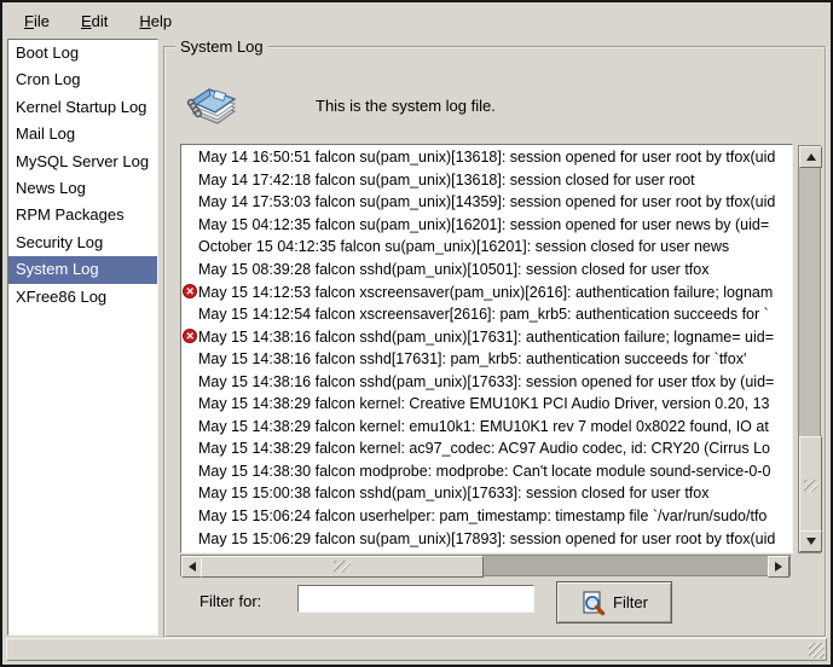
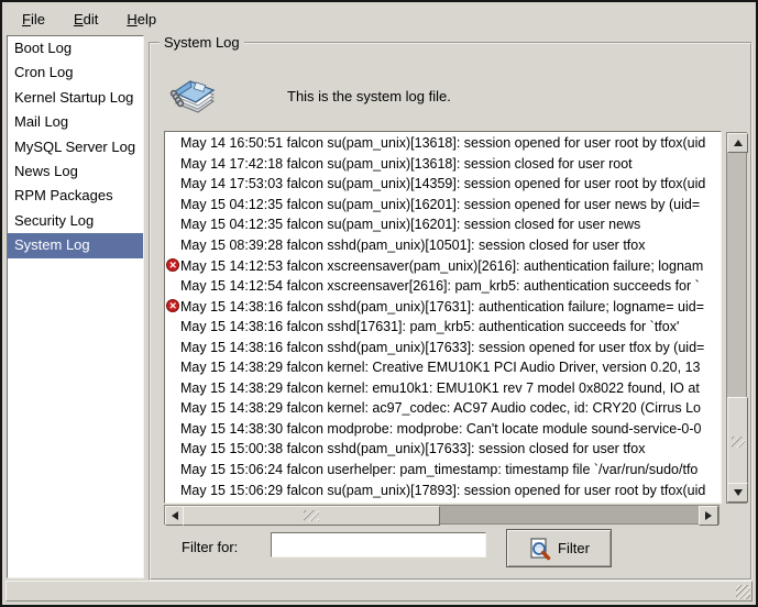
  File
  Edit
  Help
  Boot Log
  Cron Log
  Kernel Startup Log
  Mail Log
  MySQL Server Log
  News Log
  RPM Packages
  Security Log
  System Log
- XFree86 Log
  System Log
  This is the system log file.
  May 14 16:50:51 falcon su(pam_unix)[13618]: session opened for user root by tfox(uid
  May 14 17:42:18 falcon su(pam_unix)[13618]: session closed for user root
  May 14 17:53:03 falcon su(pam_unix)[14359]: session opened for user root by tfox(uid
  May 15 04:12:35 falcon su(pam_unix)[16201]: session opened for user news by (uid=
- October 15 04:12:35 falcon su(pam_unix)[16201]: session closed for user news
+ May 15 04:12:35 falcon su(pam_unix)[16201]: session closed for user news
  May 15 08:39:28 falcon sshd(pam_unix)[10501]: session closed for user tfox
  May 15 14:12:53 falcon xscreensaver(pam_unix)[2616]: authentication failure; lognam
  May 15 14:12:54 falcon xscreensaver[2616]: pam_krb5: authentication succeeds for `
  May 15 14:38:16 falcon sshd(pam_unix)[17631]: authentication failure; logname= uid=
  May 15 14:38:16 falcon sshd[17631]: pam_krb5: authentication succeeds for `tfox'
  May 15 14:38:16 falcon sshd(pam_unix)[17633]: session opened for user tfox by (uid=
  May 15 14:38:29 falcon kernel: Creative EMU10K1 PCI Audio Driver, version 0.20, 13
  May 15 14:38:29 falcon kernel: emu10k1: EMU10K1 rev 7 model 0x8022 found, IO at
  May 15 14:38:29 falcon kernel: ac97_codec: AC97 Audio codec, id: CRY20 (Cirrus Lo
  May 15 14:38:30 falcon modprobe: modprobe: Can't locate module sound-service-0-0
  May 15 15:00:38 falcon sshd(pam_unix)[17633]: session closed for user tfox
  May 15 15:06:24 falcon userhelper: pam_timestamp: timestamp file `/var/run/sudo/tfo
  May 15 15:06:29 falcon su(pam_unix)[17893]: session opened for user root by tfox(uid
  Filter for:
  Filter
